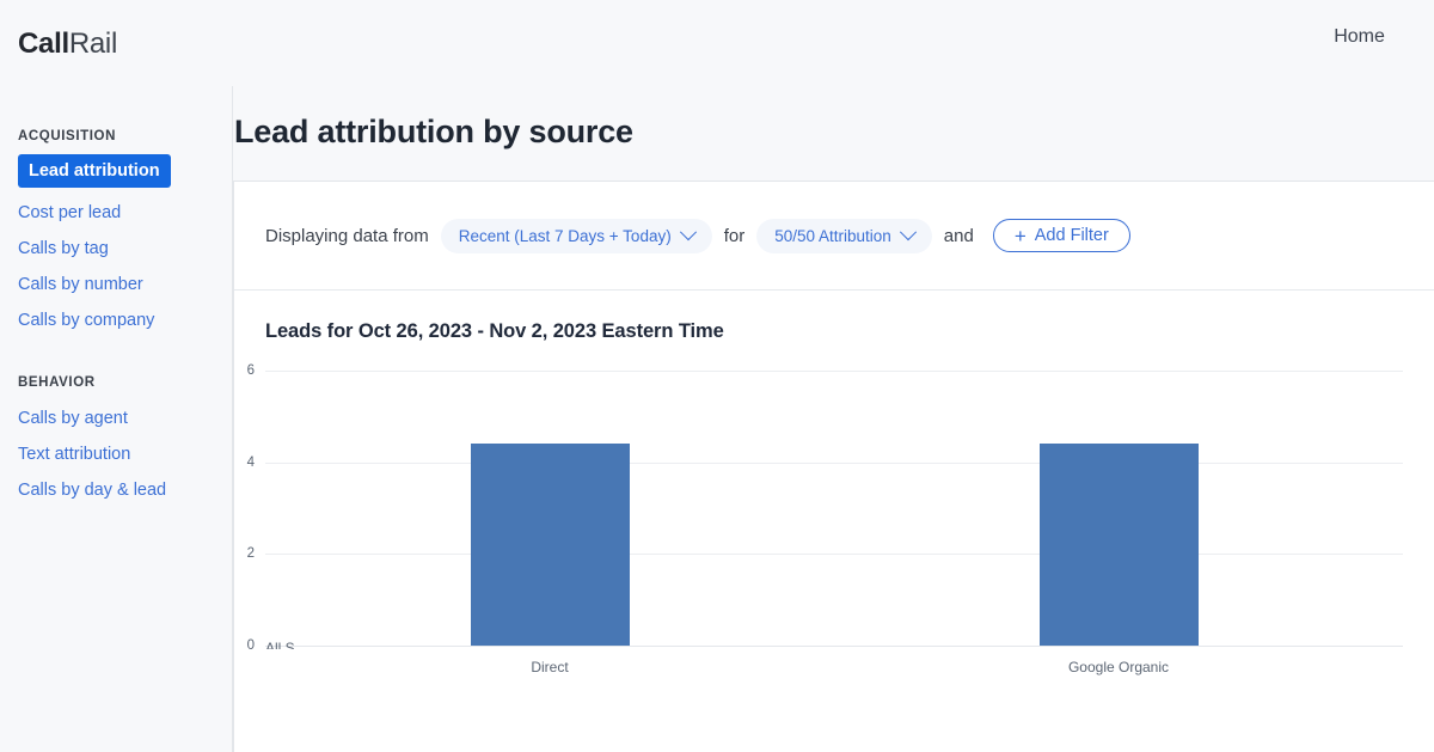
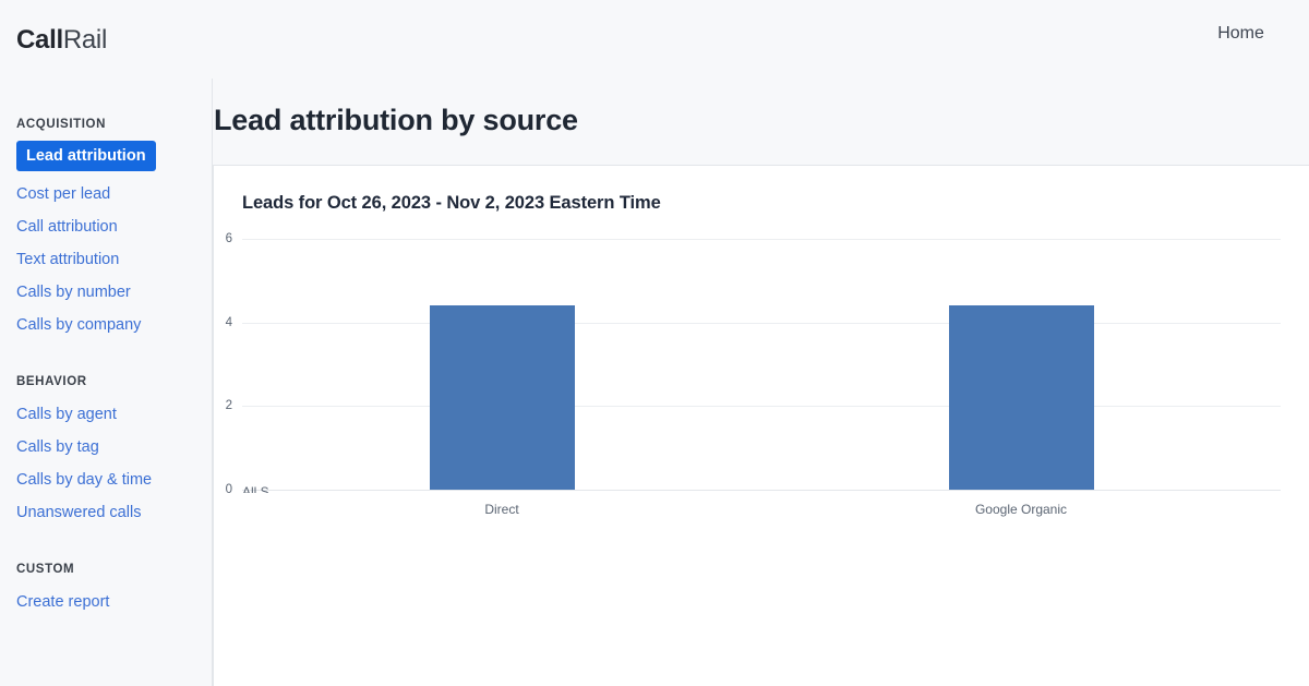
  CallRail
  Home
  ACQUISITION
  Lead attribution
  Cost per lead
+ Call attribution
- Calls by tag
+ Text attribution
  Calls by number
  Calls by company
  BEHAVIOR
  Calls by agent
- Text attribution
+ Calls by tag
- Calls by day & lead
+ Calls by day & time
+ Unanswered calls
+ CUSTOM
+ Create report
  Lead attribution by source
- Displaying data from
- Recent (Last 7 Days + Today)
- for
- 50/50 Attribution
- and
- +
- Add Filter
  Leads for Oct 26, 2023 - Nov 2, 2023 Eastern Time
  0
  2
  4
  6
  Direct
  Google Organic
  All S
